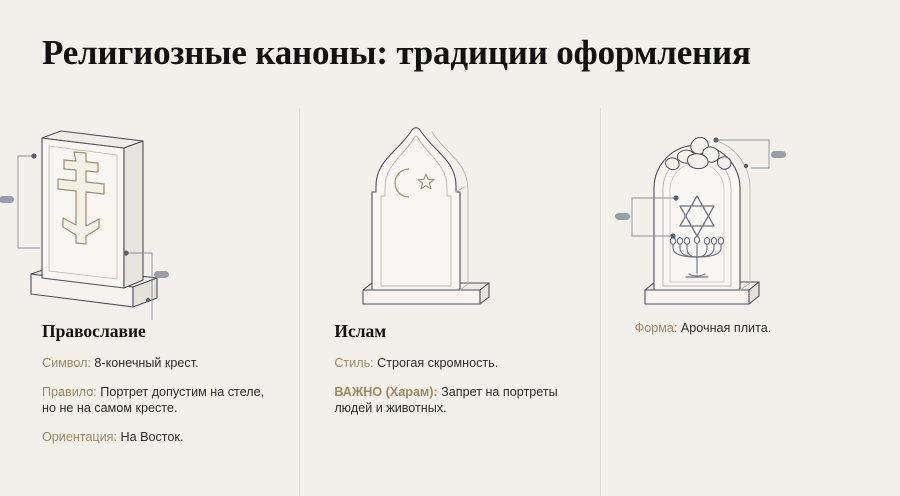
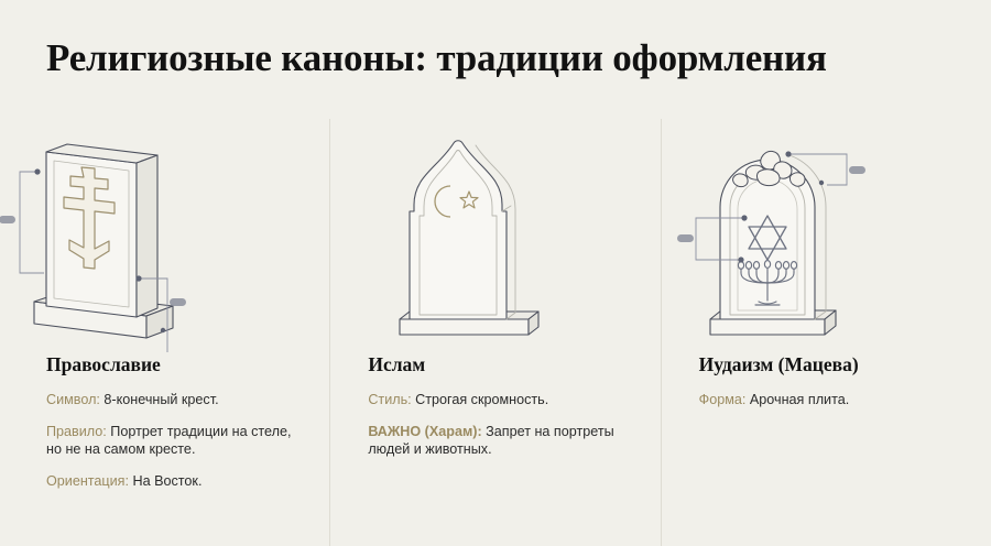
  Религиозные каноны: традиции оформления
  Православие
  Символ: 8-конечный крест.
- Правило: Портрет допустим на стеле, но не на самом кресте.
+ Правило: Портрет традиции на стеле, но не на самом кресте.
  Ориентация: На Восток.
  Ислам
  Стиль: Строгая скромность.
  ВАЖНО (Харам): Запрет на портреты людей и животных.
+ Иудаизм (Мацева)
  Форма: Арочная плита.
